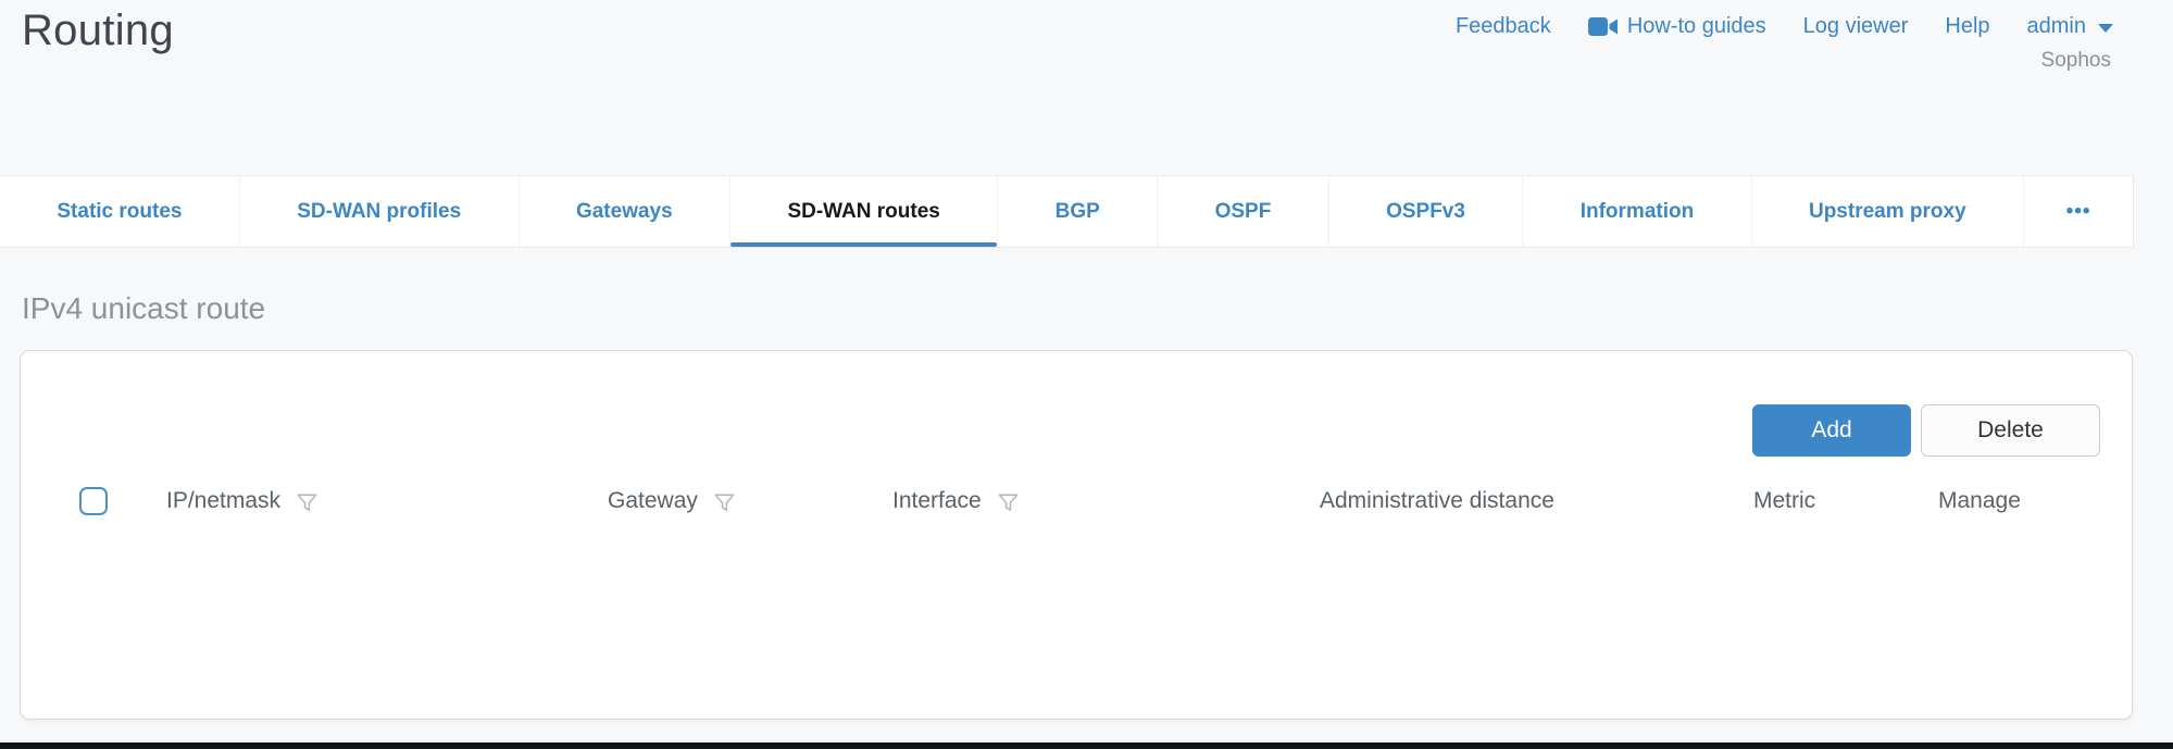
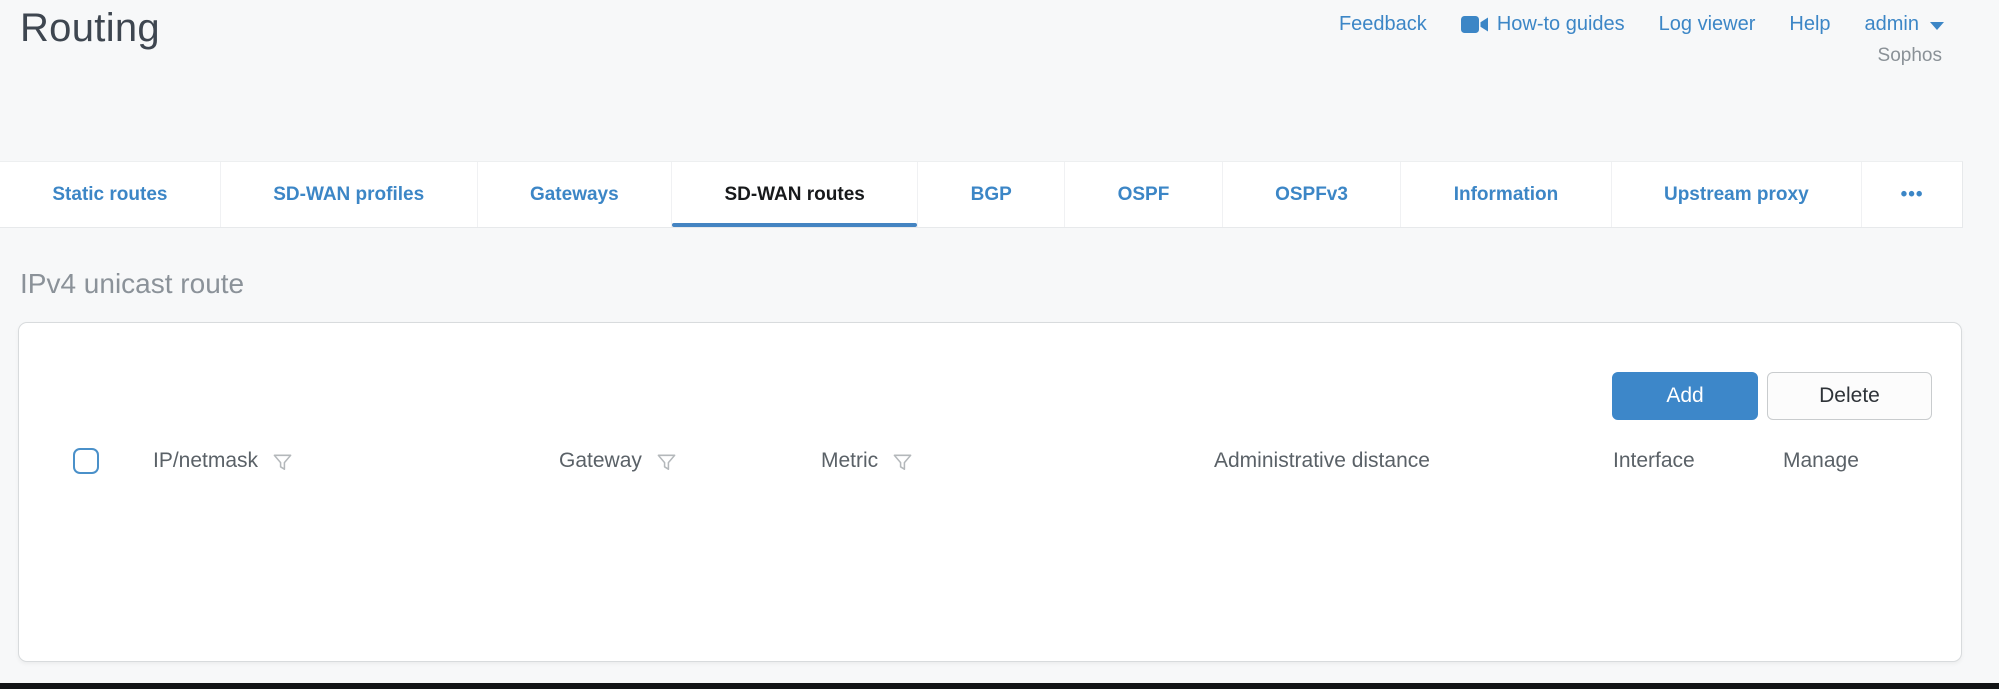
  Routing
  Feedback
  How-to guides
  Log viewer
  Help
  admin
  Sophos
  Static routes
  SD-WAN profiles
  Gateways
  SD-WAN routes
  BGP
  OSPF
  OSPFv3
  Information
  Upstream proxy
  •••
  IPv4 unicast route
  Add
  Delete
  IP/netmask
  Gateway
- Interface
+ Metric
  Administrative distance
- Metric
+ Interface
  Manage
